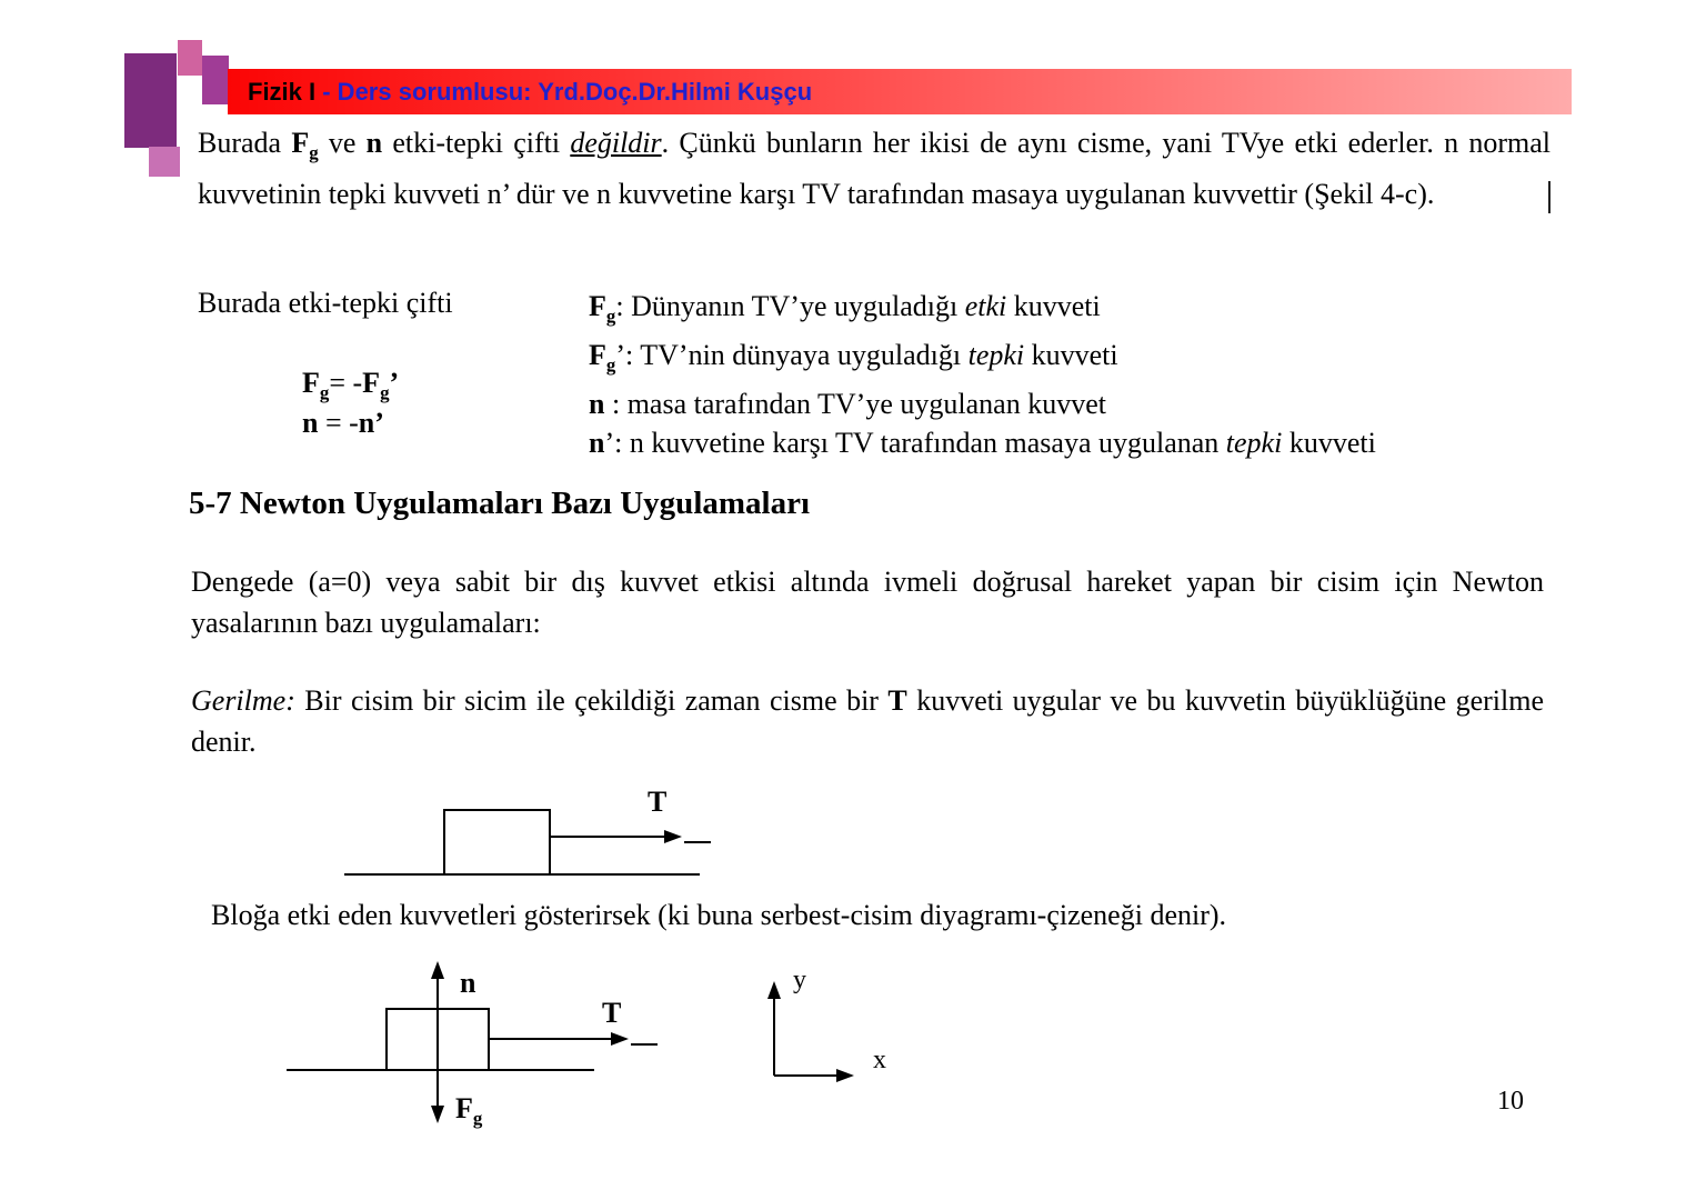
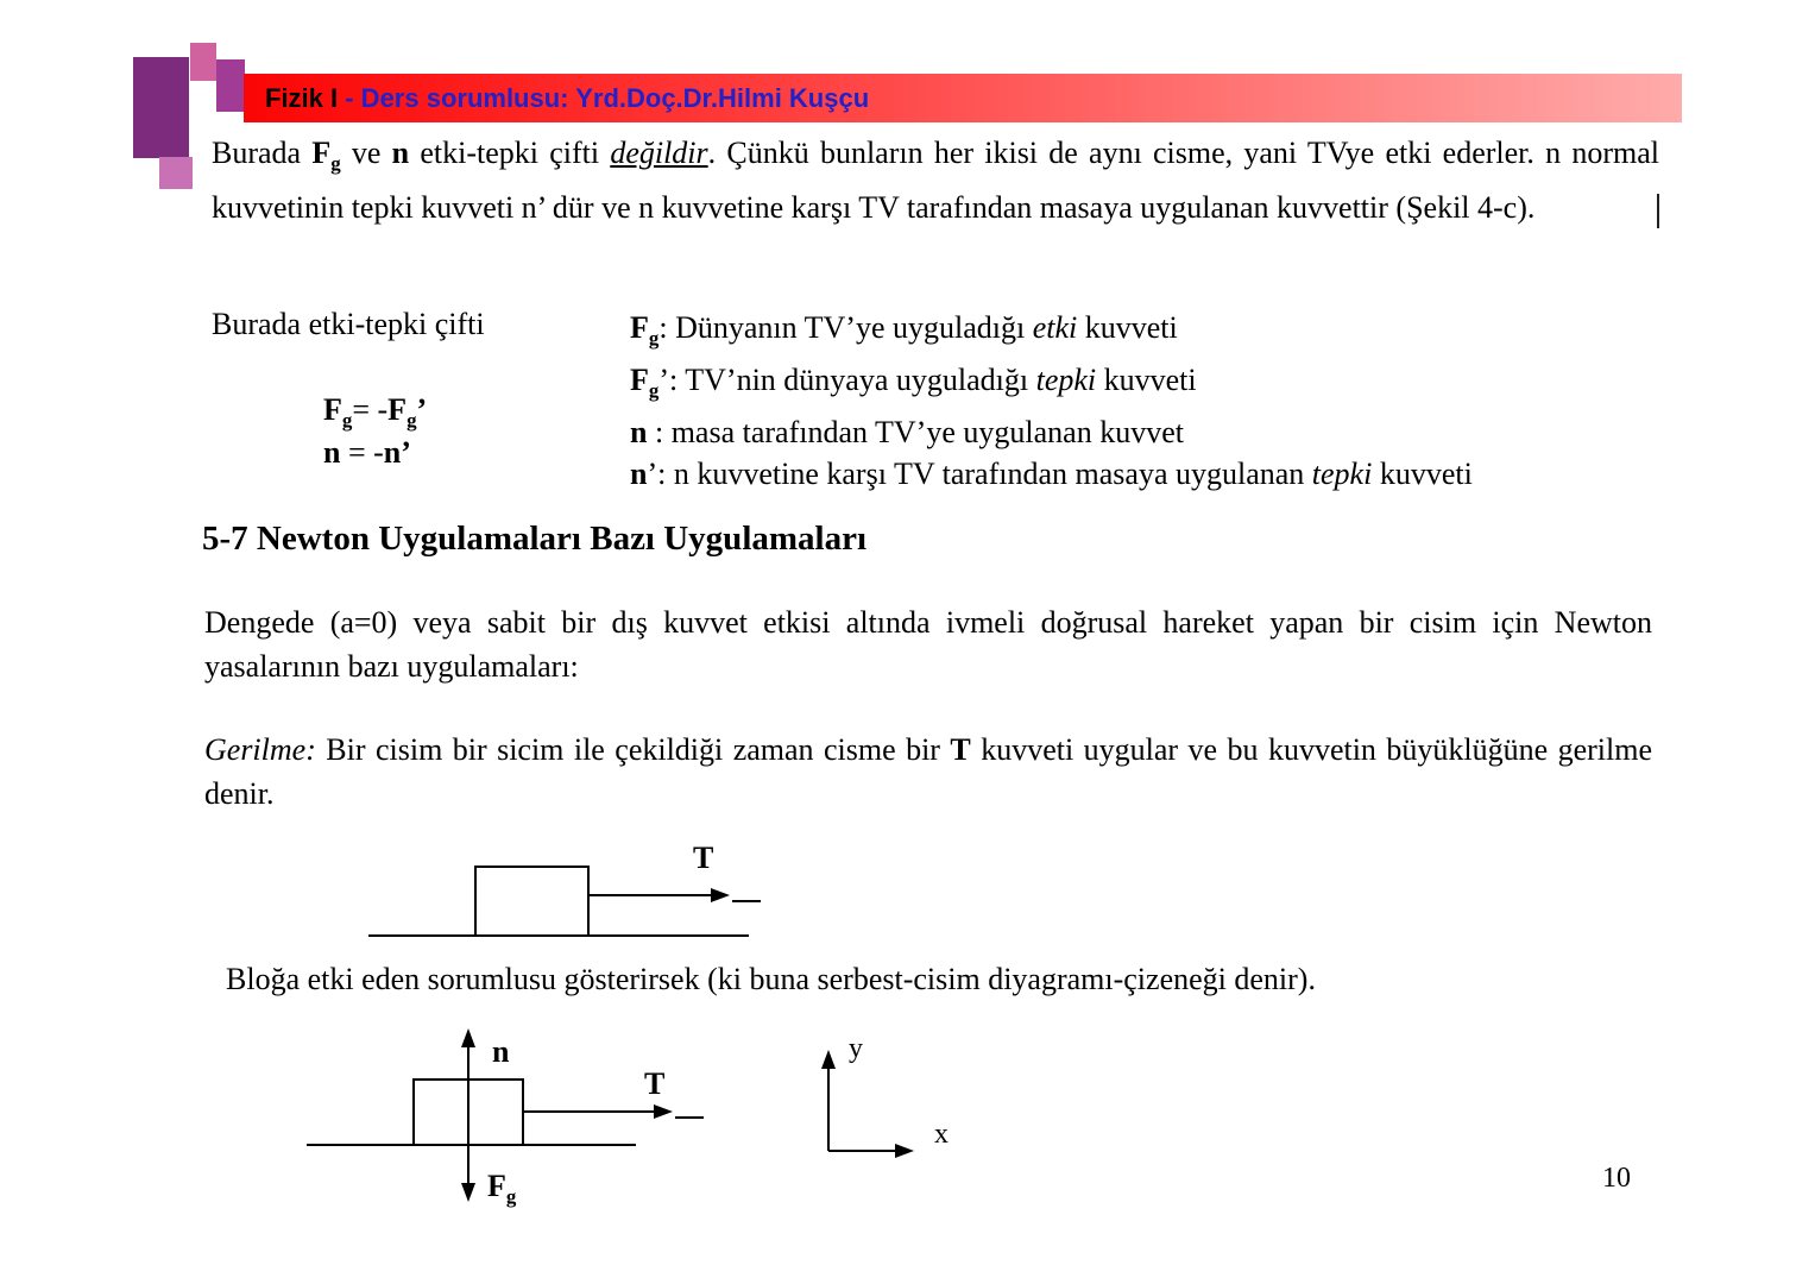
  Fizik I
  - Ders sorumlusu: Yrd.Doç.Dr.Hilmi Kuşçu
  Burada Fg ve n etki-tepki çifti değildir. Çünkü bunların her ikisi de aynı cisme, yani TVye etki ederler. n normal kuvvetinin tepki kuvveti n’ dür ve n kuvvetine karşı TV tarafından masaya uygulanan kuvvettir (Şekil 4-c).
  Burada etki-tepki çifti
  Fg= -Fg’
  n = -n’
  Fg: Dünyanın TV’ye uyguladığı etki kuvveti
  Fg’: TV’nin dünyaya uyguladığı tepki kuvveti
  n : masa tarafından TV’ye uygulanan kuvvet
  n’: n kuvvetine karşı TV tarafından masaya uygulanan tepki kuvveti
  5-7 Newton Uygulamaları Bazı Uygulamaları
  Dengede (a=0) veya sabit bir dış kuvvet etkisi altında ivmeli doğrusal hareket yapan bir cisim için Newton yasalarının bazı uygulamaları:
  Gerilme: Bir cisim bir sicim ile çekildiği zaman cisme bir T kuvveti uygular ve bu kuvvetin büyüklüğüne gerilme denir.
  T
- Bloğa etki eden kuvvetleri gösterirsek (ki buna serbest-cisim diyagramı-çizeneği denir).
+ Bloğa etki eden sorumlusu gösterirsek (ki buna serbest-cisim diyagramı-çizeneği denir).
  n
  T
  Fg
  y
  x
  10
